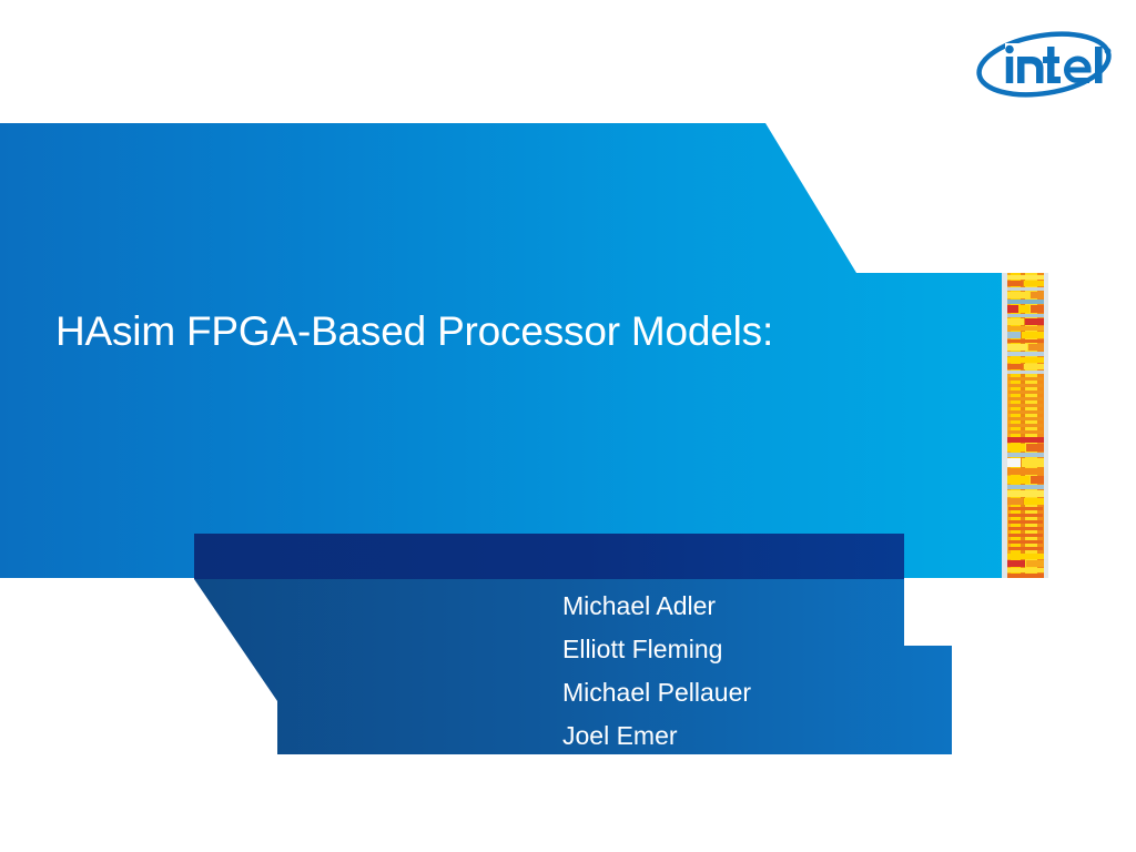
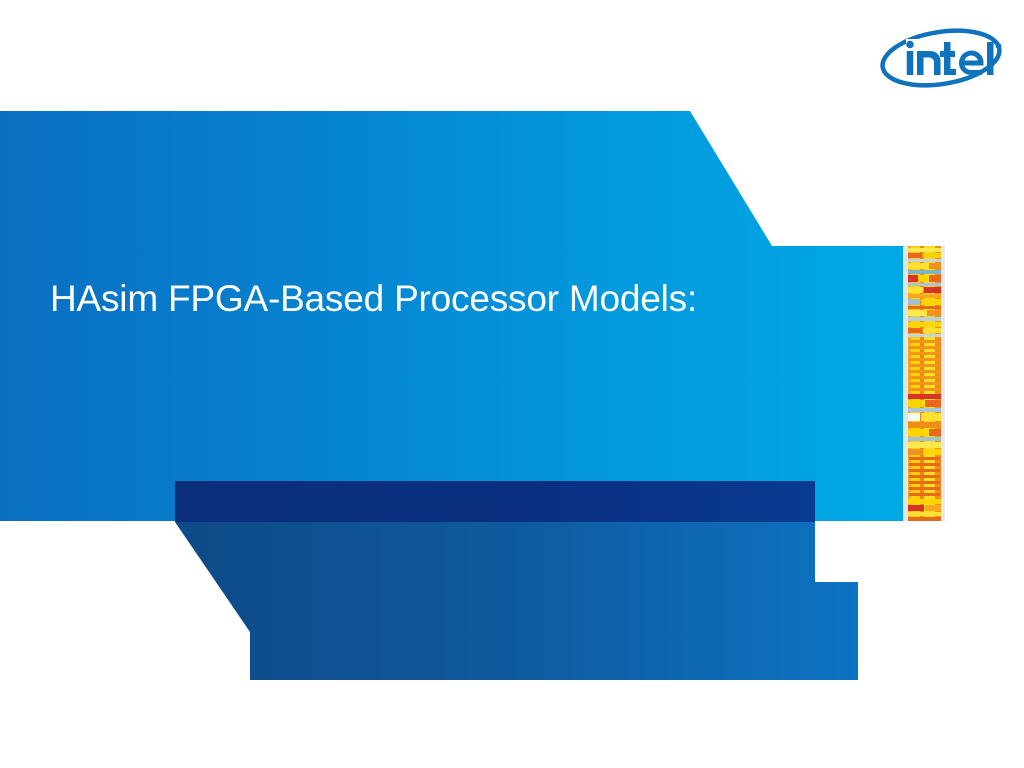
  HAsim FPGA-Based Processor Models:
- Michael Adler
- Elliott Fleming
- Michael Pellauer
- Joel Emer
